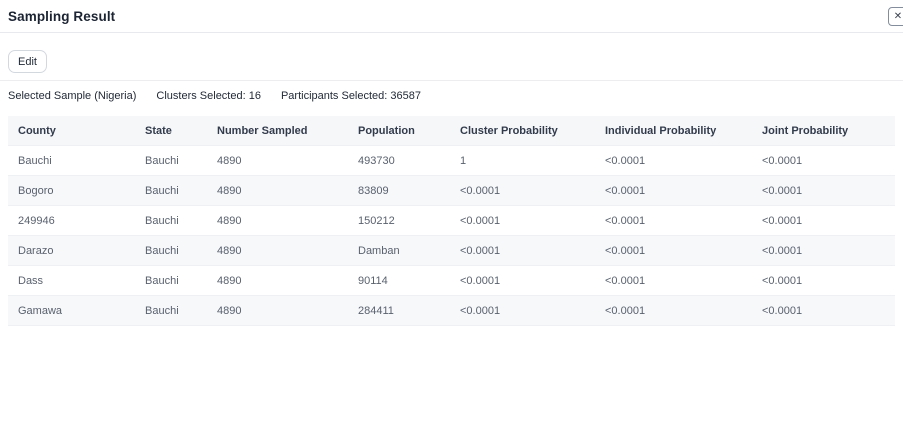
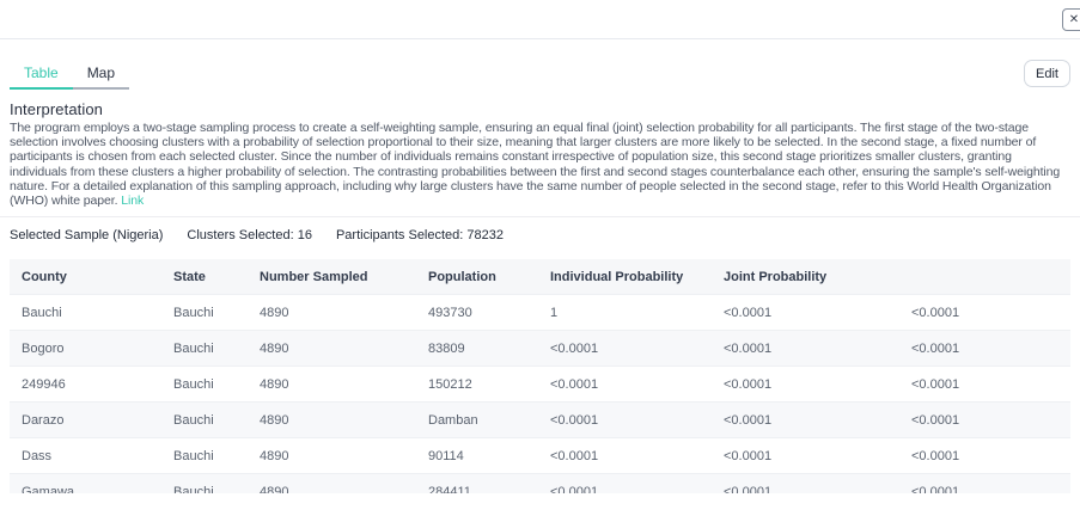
- Sampling Result
  ✕
+ Table
+ Map
  Edit
+ Interpretation
+ The program employs a two-stage sampling process to create a self-weighting sample, ensuring an equal final (joint) selection probability for all participants. The first stage of the two-stage selection involves choosing clusters with a probability of selection proportional to their size, meaning that larger clusters are more likely to be selected. In the second stage, a fixed number of participants is chosen from each selected cluster. Since the number of individuals remains constant irrespective of population size, this second stage prioritizes smaller clusters, granting individuals from these clusters a higher probability of selection. The contrasting probabilities between the first and second stages counterbalance each other, ensuring the sample's self-weighting nature. For a detailed explanation of this sampling approach, including why large clusters have the same number of people selected in the second stage, refer to this World Health Organization (WHO) white paper. Link
  Selected Sample (Nigeria)
  Clusters Selected: 16
- Participants Selected: 36587
+ Participants Selected: 78232
  County
  State
  Number Sampled
  Population
- Cluster Probability
  Individual Probability
  Joint Probability
  Bauchi
  Bauchi
  4890
  493730
  1
  <0.0001
  <0.0001
  Bogoro
  Bauchi
  4890
  83809
  <0.0001
  <0.0001
  <0.0001
  249946
  Bauchi
  4890
  150212
  <0.0001
  <0.0001
  <0.0001
  Darazo
  Bauchi
  4890
  Damban
  <0.0001
  <0.0001
  <0.0001
  Dass
  Bauchi
  4890
  90114
  <0.0001
  <0.0001
  <0.0001
  Gamawa
  Bauchi
  4890
  284411
  <0.0001
  <0.0001
  <0.0001
